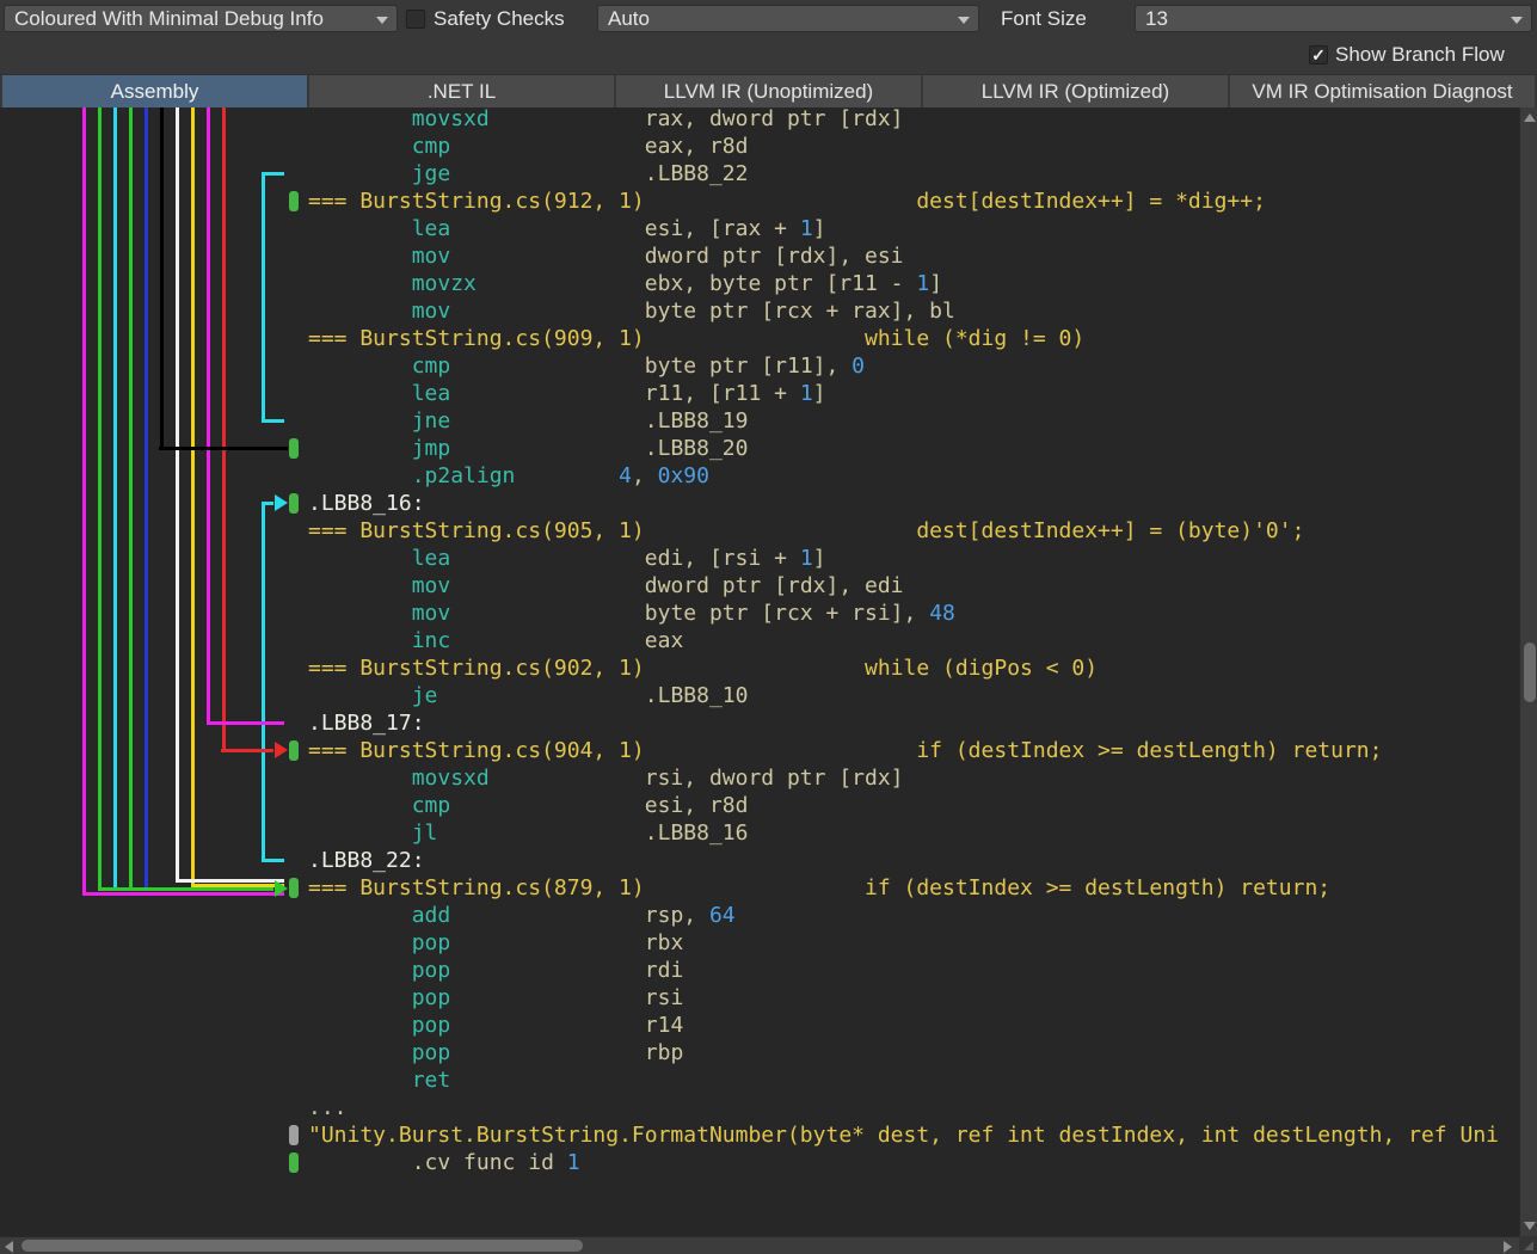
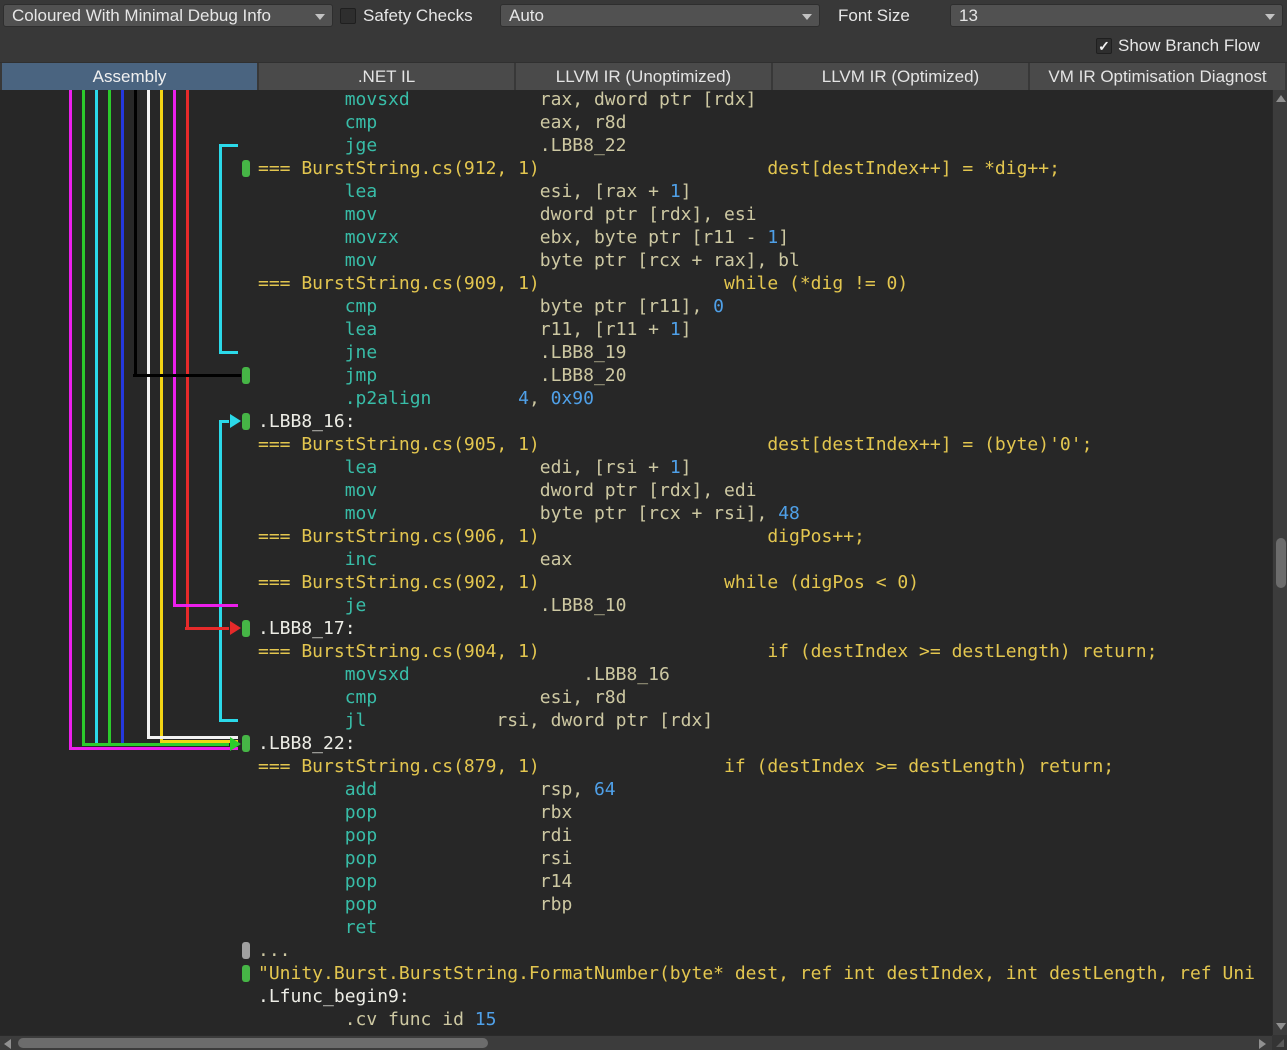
  Coloured With Minimal Debug Info
  Safety Checks
  Auto
  Font Size
  13
  ✓
  Show Branch Flow
  Assembly
  .NET IL
  LLVM IR (Unoptimized)
  LLVM IR (Optimized)
  VM IR Optimisation Diagnost
  movsxd rax, dword ptr [rdx]
  cmp eax, r8d
  jge .LBB8_22
  === BurstString.cs(912, 1) dest[destIndex++] = *dig++;
  lea esi, [rax + 1]
  mov dword ptr [rdx], esi
  movzx ebx, byte ptr [r11 - 1]
  mov byte ptr [rcx + rax], bl
  === BurstString.cs(909, 1) while (*dig != 0)
  cmp byte ptr [r11], 0
  lea r11, [r11 + 1]
  jne .LBB8_19
  jmp .LBB8_20
  .p2align 4, 0x90
  .LBB8_16:
  === BurstString.cs(905, 1) dest[destIndex++] = (byte)'0';
  lea edi, [rsi + 1]
  mov dword ptr [rdx], edi
  mov byte ptr [rcx + rsi], 48
+ === BurstString.cs(906, 1) digPos++;
  inc eax
  === BurstString.cs(902, 1) while (digPos < 0)
  je .LBB8_10
  .LBB8_17:
  === BurstString.cs(904, 1) if (destIndex >= destLength) return;
- movsxd rsi, dword ptr [rdx]
+ movsxd .LBB8_16
  cmp esi, r8d
- jl .LBB8_16
+ jl rsi, dword ptr [rdx]
  .LBB8_22:
  === BurstString.cs(879, 1) if (destIndex >= destLength) return;
  add rsp, 64
  pop rbx
  pop rdi
  pop rsi
  pop r14
  pop rbp
  ret
  ...
  "Unity.Burst.BurstString.FormatNumber(byte* dest, ref int destIndex, int destLength, ref Uni
+ .Lfunc_begin9:
- .cv func id 1
+ .cv func id 15
